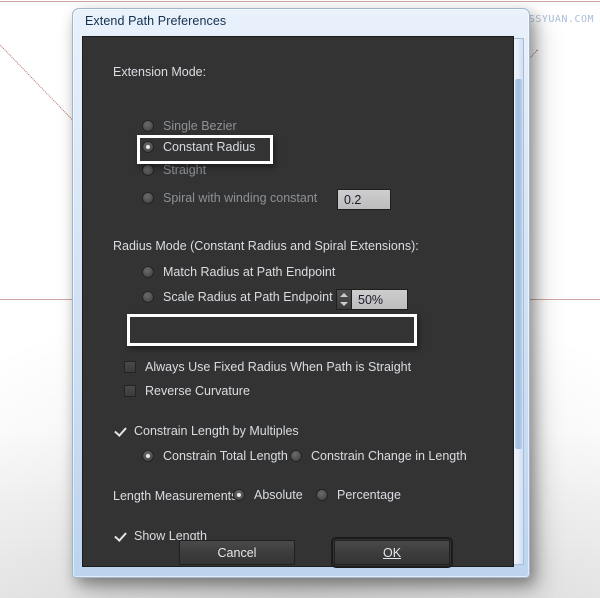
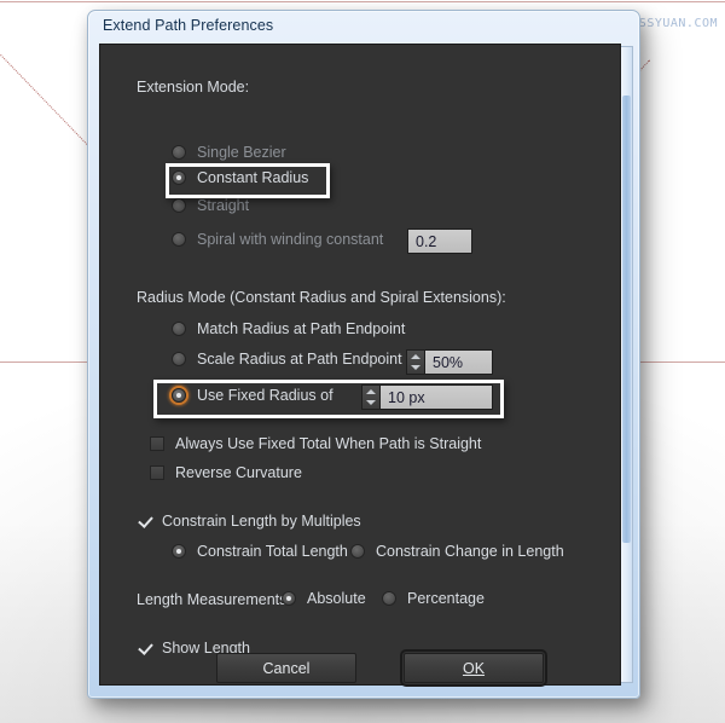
  Extend Path Preferences
  Extension Mode:
  Single Bezier
  Constant Radius
  Straight
  Spiral with winding constant
  0.2
  Radius Mode (Constant Radius and Spiral Extensions):
  Match Radius at Path Endpoint
  Scale Radius at Path Endpoint
  50%
+ Use Fixed Radius of
+ 10 px
- Always Use Fixed Radius When Path is Straight
+ Always Use Fixed Total When Path is Straight
  Reverse Curvature
  Constrain Length by Multiples
  Constrain Total Length
  Constrain Change in Length
  Length Measurement
  Absolute
  Percentage
  Show Length
  Cancel
  OK
